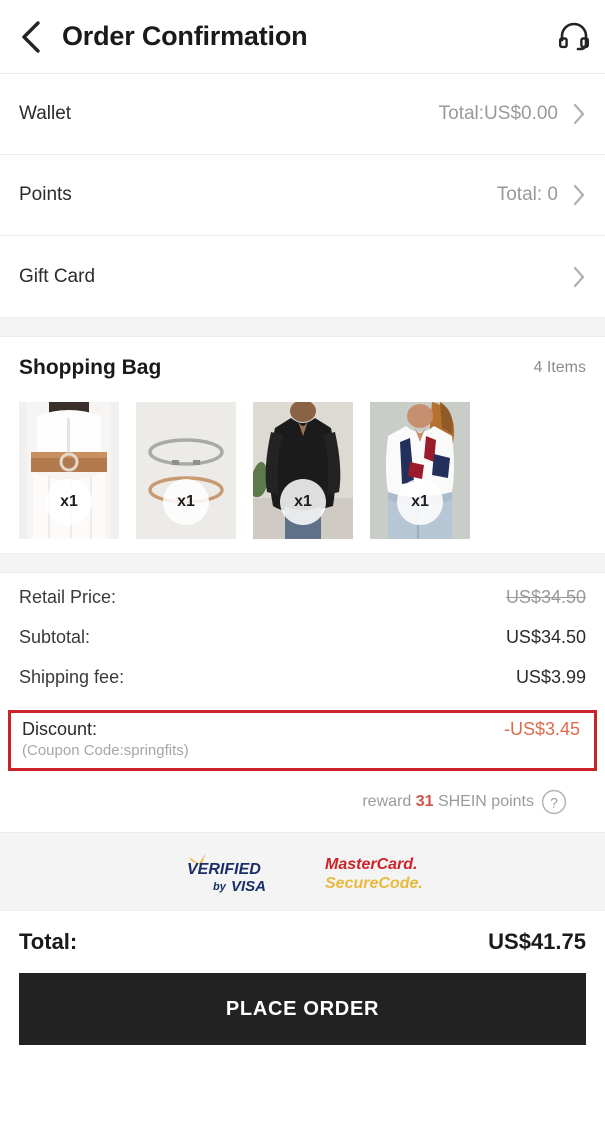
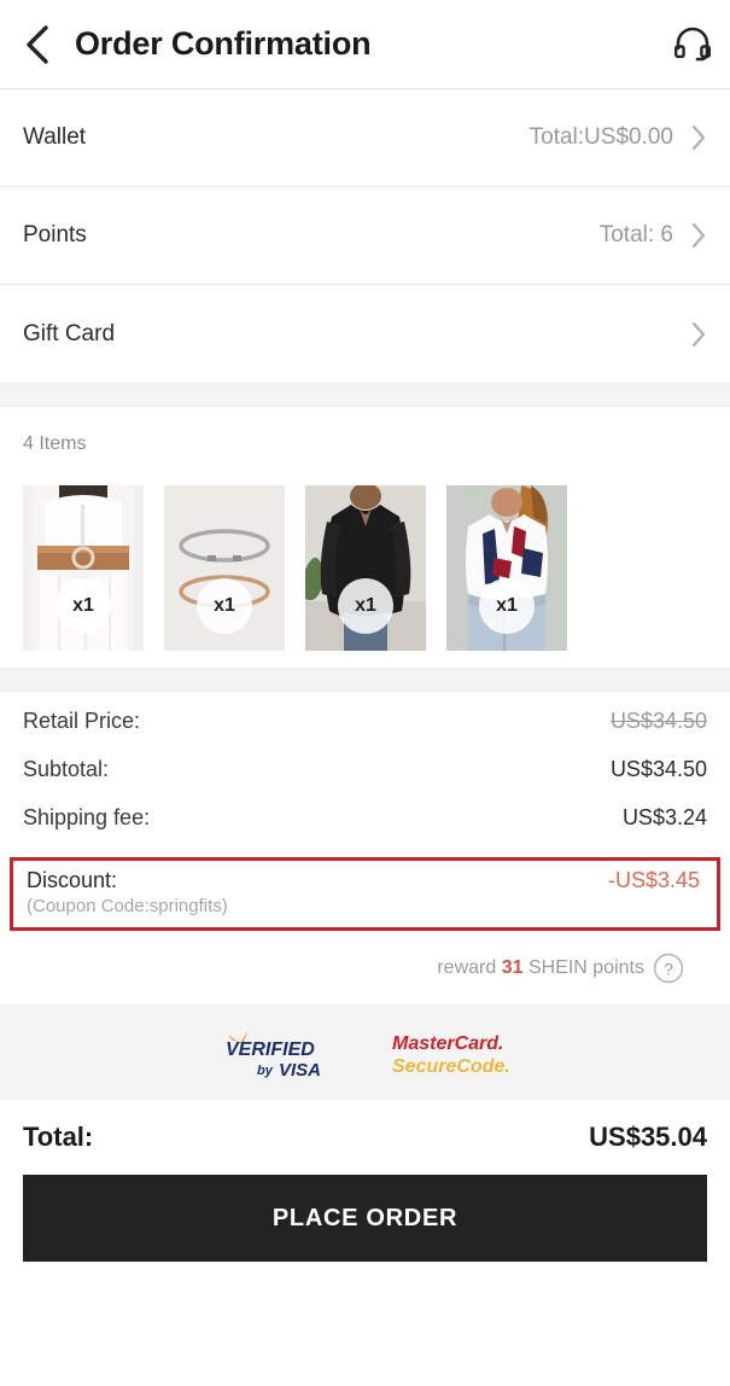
  Order Confirmation
  Wallet
  Total:US$0.00
  Points
- Total: 0
+ Total: 6
  Gift Card
- Shopping Bag
  4 Items
  x1
  x1
  x1
  x1
  Retail Price:
  US$34.50
  Subtotal:
  US$34.50
  Shipping fee:
- US$3.99
+ US$3.24
  Discount:
  -US$3.45
  (Coupon Code:springfits)
  reward 31 SHEIN points
  ?
  VERIFIED
  by
  VISA
  MasterCard.
  SecureCode.
  Total:
- US$41.75
+ US$35.04
  PLACE ORDER
